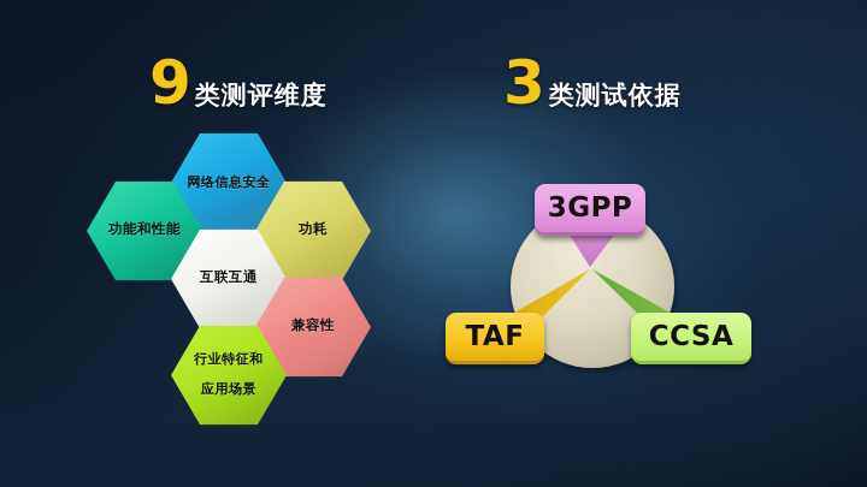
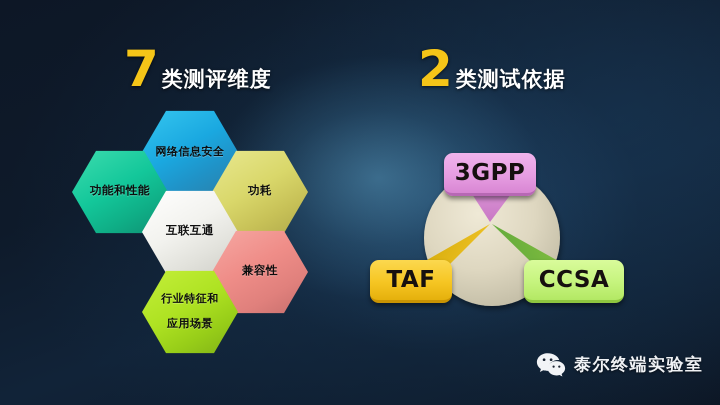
- 9
+ 7
  类测评维度
- 3
+ 2
  类测试依据
  网络信息安全
  功能和性能
  功耗
  互联互通
  兼容性
  行业特征和
  应用场景
  3GPP
  TAF
  CCSA
+ 泰尔终端实验室
